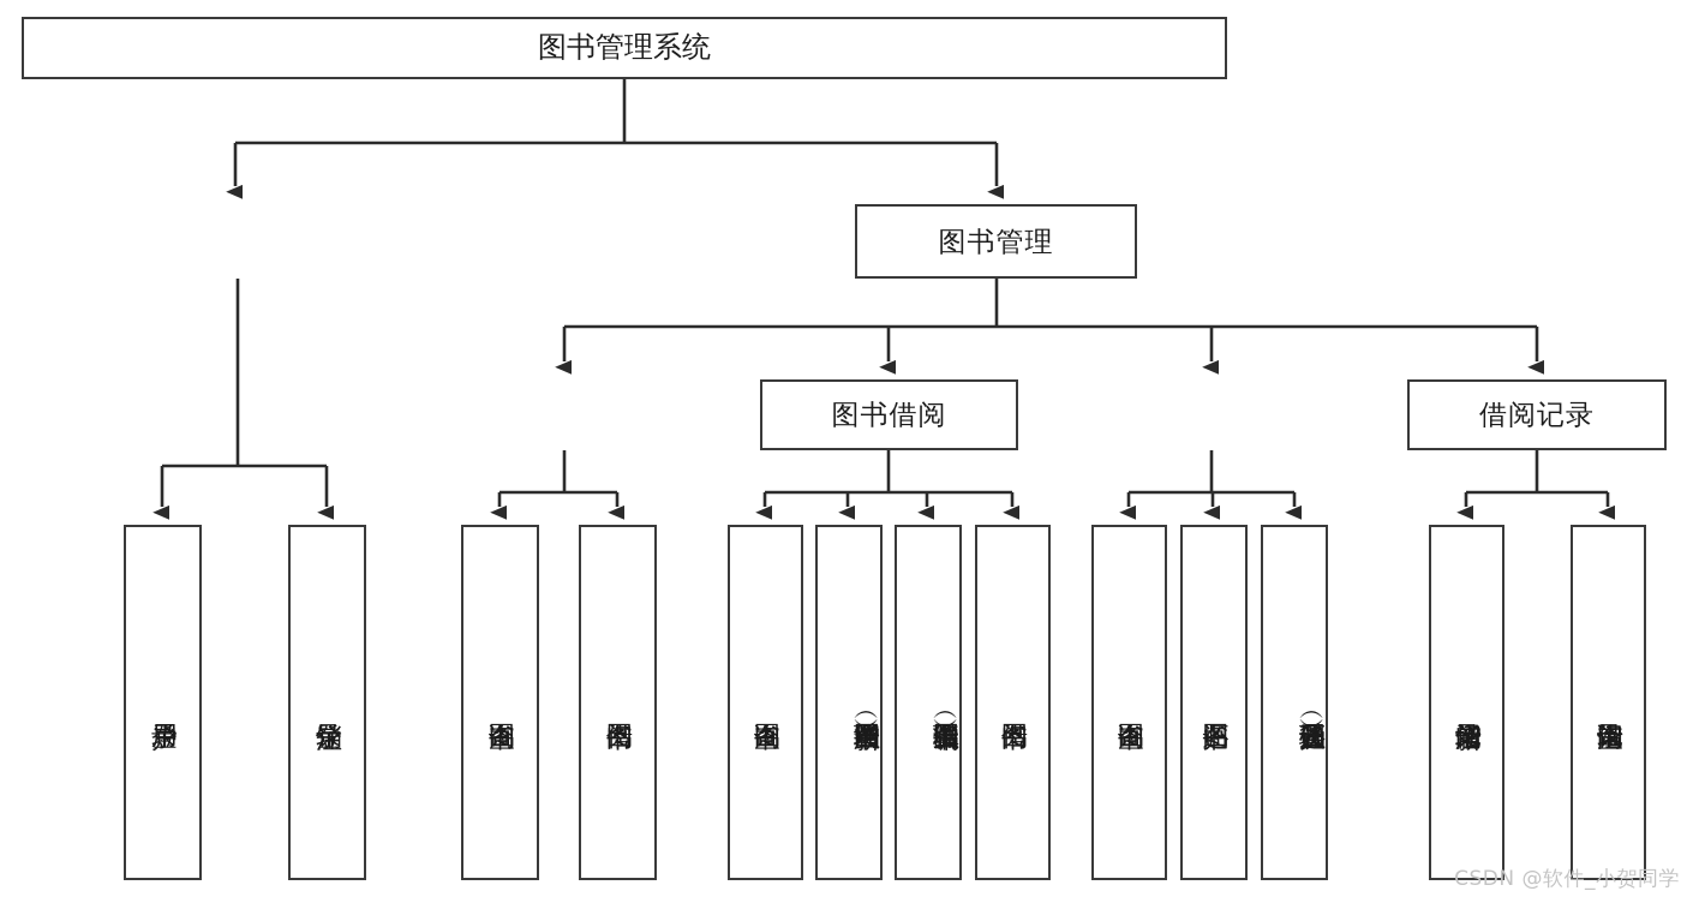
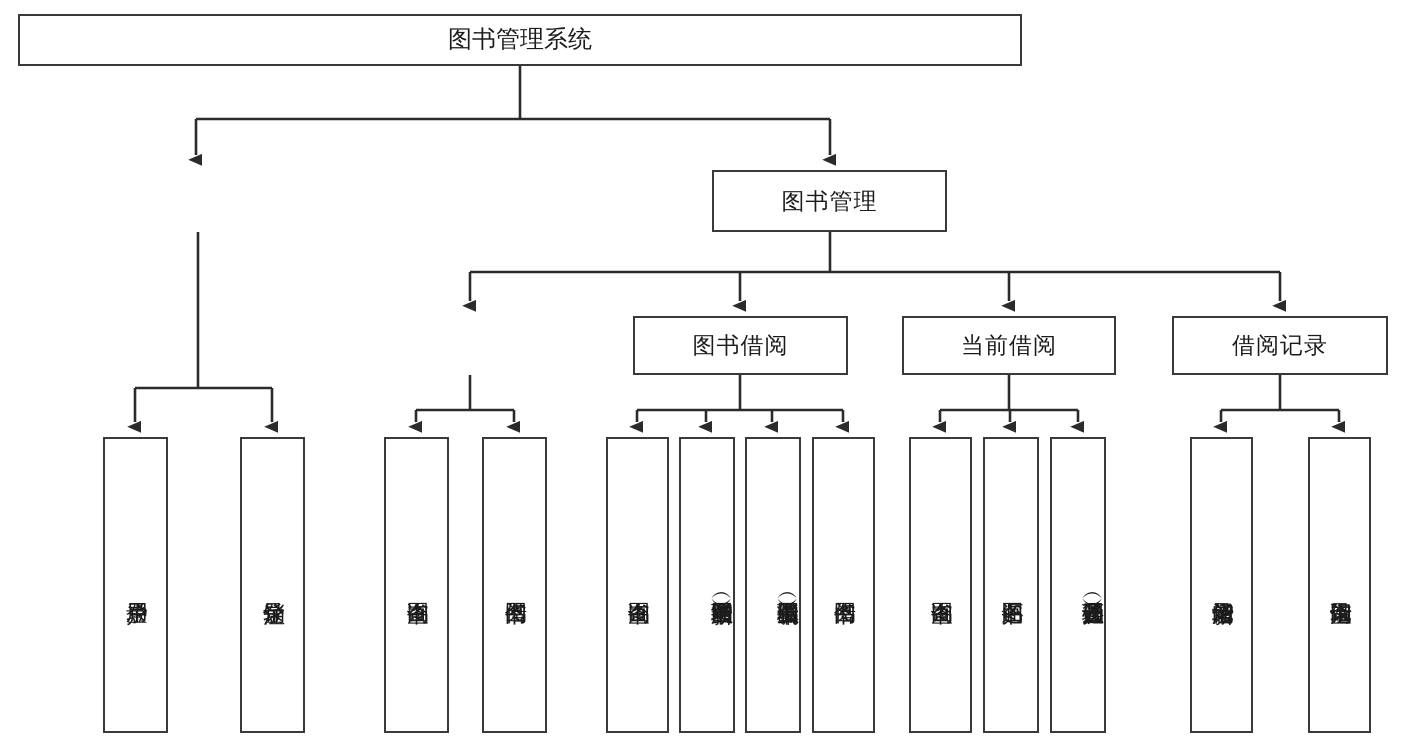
  图书管理系统
  图书管理
  图书借阅
+ 当前借阅
  借阅记录
- CSDN @软件_小贺同学
